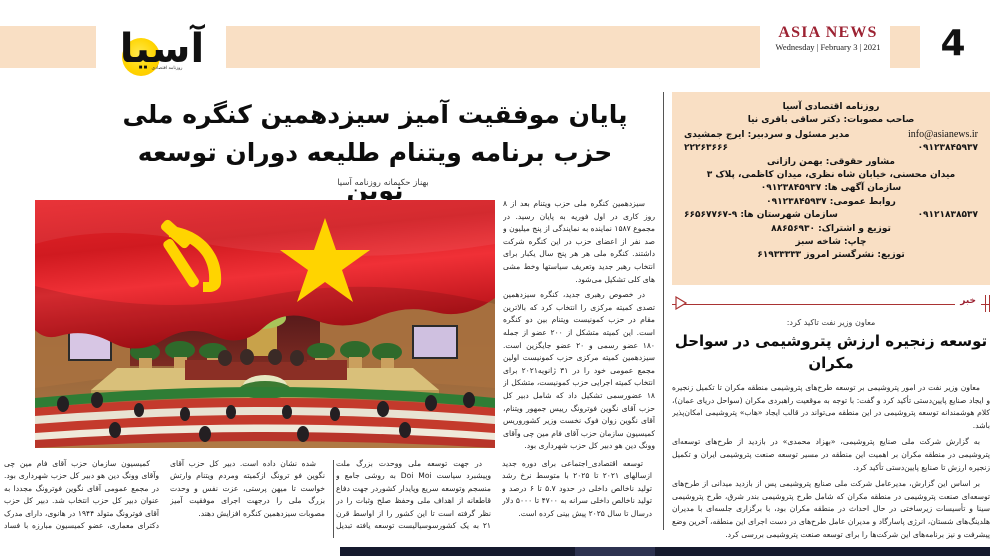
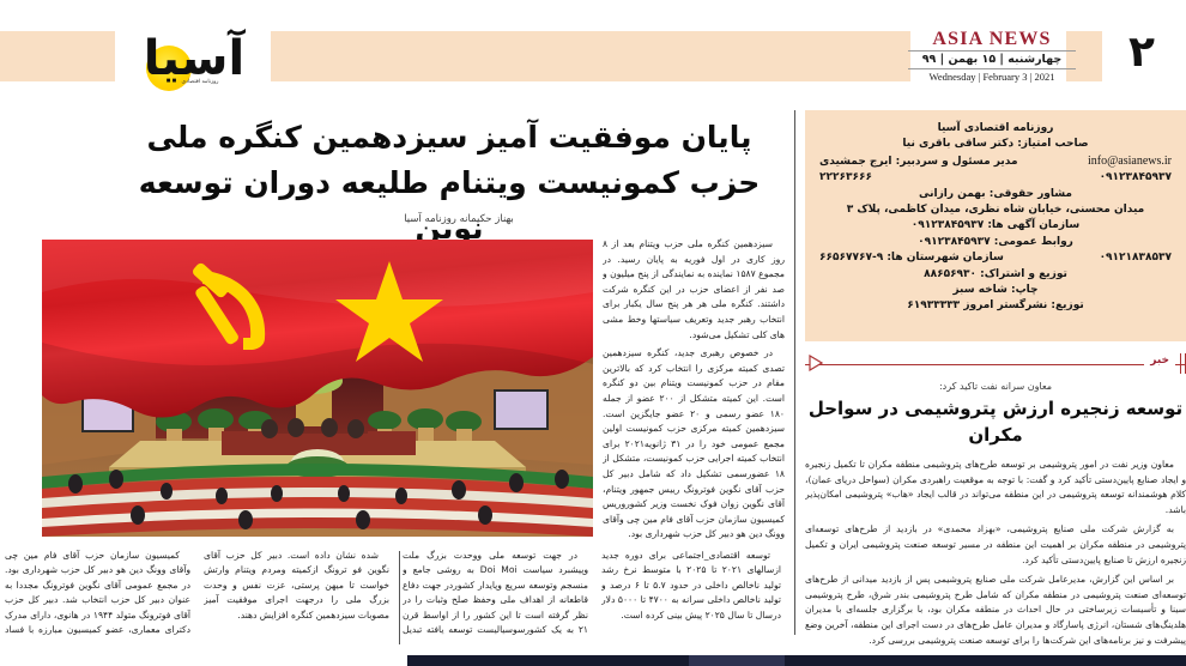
  آسیا
  ASIA NEWS
+ چهارشنبه | ۱۵ بهمن | ۹۹
  Wednesday | February 3 | 2021
- 4
+ ۲
- پایان موفقیت آمیز سیزدهمین کنگره ملی حزب برنامه ویتنام طلیعه دوران توسعه نوین
+ پایان موفقیت آمیز سیزدهمین کنگره ملی حزب کمونیست ویتنام طلیعه دوران توسعه نوین
  بهناز حکیمانه روزنامه آسیا
  سیزدهمین کنگره ملی حزب ویتنام بعد از ۸ روز کاری در اول فوریه به پایان رسید. در مجموع ۱۵۸۷ نماینده به نمایندگی از پنج میلیون و صد نفر از اعضای حزب در این کنگره شرکت داشتند. کنگره ملی هر هر پنج سال یکبار برای انتخاب رهبر جدید وتعریف سیاستها وخط مشی های کلی تشکیل می‌شود.
  در خصوص رهبری جدید، کنگره سیزدهمین تصدی کمیته مرکزی را انتخاب کرد که بالاترین مقام در حزب کمونیست ویتنام بین دو کنگره است. این کمیته متشکل از ۲۰۰ عضو از جمله ۱۸۰ عضو رسمی و ۲۰ عضو جایگزین است. سیزدهمین کمیته مرکزی حزب کمونیست اولین مجمع عمومی خود را در ۳۱ ژانویه۲۰۲۱ برای انتخاب کمیته اجرایی حزب کمونیست، متشکل از ۱۸ عضورسمی تشکیل داد که شامل دبیر کل حزب آقای نگوین فوترونگ رییس جمهور ویتنام، آقای نگوین زوان فوک نخست وزیر کشوروریس کمیسیون سازمان حزب آقای فام مین چی وآقای وونگ دین هو دبیر کل حزب شهرداری بود.
  کمیسیون سازمان حزب آقای فام مین چی وآقای وونگ دین هو دبیر کل حزب شهرداری بود. در مجمع عمومی آقای نگوین فوترونگ مجددا به عنوان دبیر کل حزب انتخاب شد. دبیر کل حزب آقای فوترونگ متولد ۱۹۴۴ در هانوی، دارای مدرک دکترای معماری، عضو کمیسیون مبارزه با فساد
  شده نشان داده است. دبیر کل حزب آقای نگوین فو ترونگ ازکمیته ومردم ویتنام وارتش خواست تا میهن پرستی، عزت نفس و وحدت بزرگ ملی را درجهت اجرای موفقیت آمیز مصوبات سیزدهمین کنگره افزایش دهند.
  در جهت توسعه ملی ووحدت بزرگ ملت وپیشبرد سیاست Doi Moi به روشی جامع و منسجم وتوسعه سریع وپایدار کشوردر جهت دفاع قاطعانه از اهداف ملی وحفظ صلح وثبات را در نظر گرفته است تا این کشور را از اواسط قرن ۲۱ به یک کشورسوسیالیست توسعه یافته تبدیل
  توسعه اقتصادی_اجتماعی برای دوره جدید ازسالهای ۲۰۲۱ تا ۲۰۲۵ با متوسط نرخ رشد تولید ناخالص داخلی در حدود ۵.۷ تا ۶ درصد و تولید ناخالص داخلی سرانه به ۴۷۰۰ تا ۵۰۰۰ دلار درسال تا سال ۲۰۲۵ پیش بینی کرده است.
  روزنامه اقتصادی آسیا
- صاحب مصوبات: دکتر ساقی باقری نیا
+ صاحب امتیاز: دکتر ساقی باقری نیا
  مدیر مسئول و سردبیر: ایرج جمشیدی
  info@asianews.ir
  ۲۲۲۶۳۶۶۶
  ۰۹۱۲۳۸۴۵۹۳۷
  مشاور حقوقی: بهمن رازانی
  میدان محسنی، خیابان شاه نظری، میدان کاظمی، پلاک ۳
  سازمان آگهی ها: ۰۹۱۲۳۸۴۵۹۳۷
  روابط عمومی: ۰۹۱۲۳۸۴۵۹۳۷
  سازمان شهرستان ها: ۹-۶۶۵۶۷۷۶۷
  ۰۹۱۲۱۸۳۸۵۳۷
  توزیع و اشتراک: ۸۸۶۵۶۹۳۰
  چاپ: شاخه سبز
  توزیع: نشرگستر امروز ۶۱۹۳۳۳۳۳
  خبر
- معاون وزیر نفت تاکید کرد:
+ معاون سرانه نفت تاکید کرد:
  توسعه زنجیره ارزش پتروشیمی در سواحل مکران
  معاون وزیر نفت در امور پتروشیمی بر توسعه طرح‌های پتروشیمی منطقه مکران تا تکمیل زنجیره و ایجاد صنایع پایین‌دستی تأکید کرد و گفت: با توجه به موقعیت راهبردی مکران (سواحل دریای عمان)، کلام هوشمندانه توسعه پتروشیمی در این منطقه می‌تواند در قالب ایجاد «هاب» پتروشیمی امکان‌پذیر باشد.
  به گزارش شرکت ملی صنایع پتروشیمی، «بهزاد محمدی» در بازدید از طرح‌های توسعه‌ای پتروشیمی در منطقه مکران بر اهمیت این منطقه در مسیر توسعه صنعت پتروشیمی ایران و تکمیل زنجیره ارزش تا صنایع پایین‌دستی تأکید کرد.
  بر اساس این گزارش، مدیرعامل شرکت ملی صنایع پتروشیمی پس از بازدید میدانی از طرح‌های توسعه‌ای صنعت پتروشیمی در منطقه مکران که شامل طرح پتروشیمی بندر شرق، طرح پتروشیمی سینا و تأسیسات زیرساختی در حال احداث در منطقه مکران بود، با برگزاری جلسه‌ای با مدیران هلدینگ‌های شستان، انرژی پاسارگاد و مدیران عامل طرح‌های در دست اجرای این منطقه، آخرین وضع پیشرفت و نیز برنامه‌های این شرکت‌ها را برای توسعه صنعت پتروشیمی بررسی کرد.
